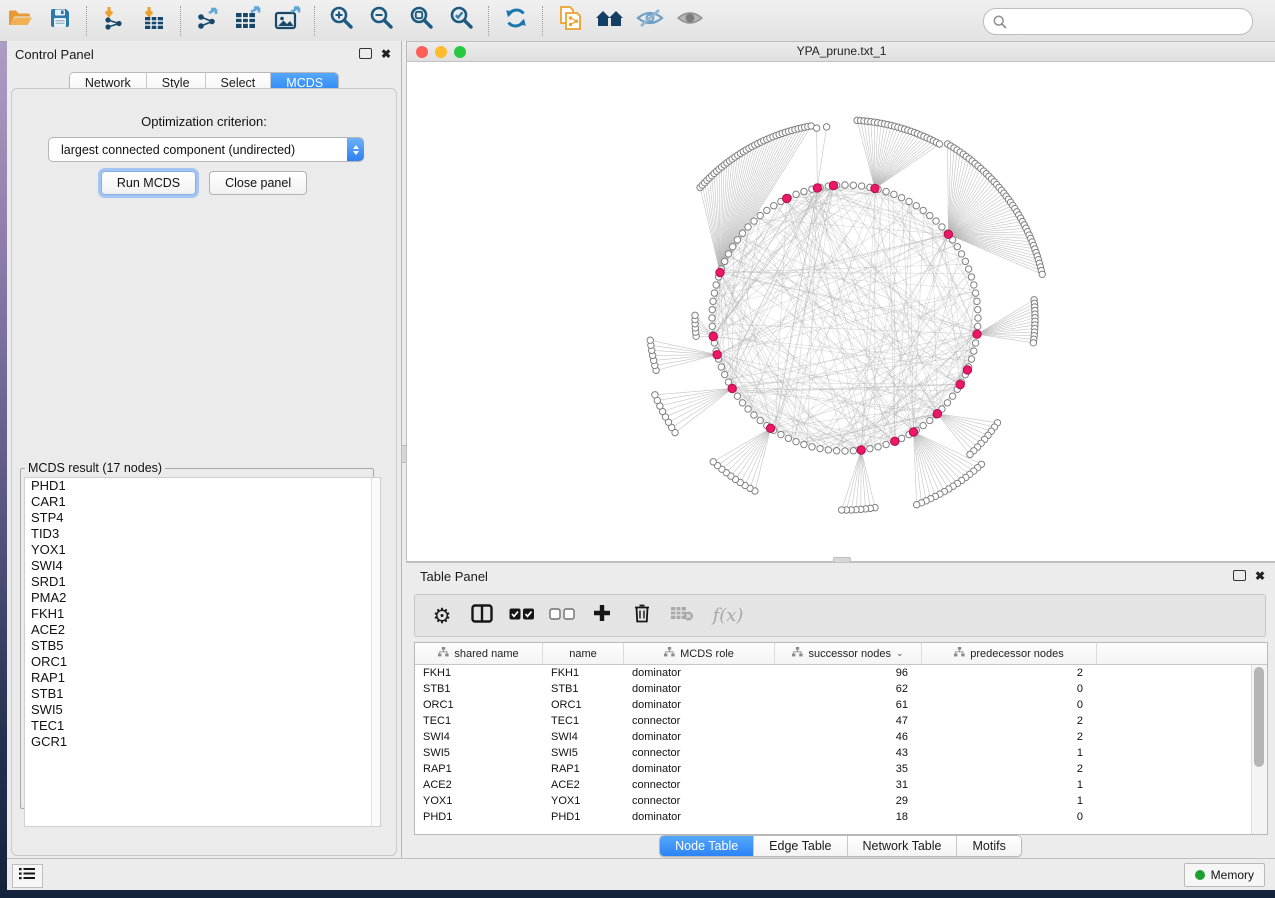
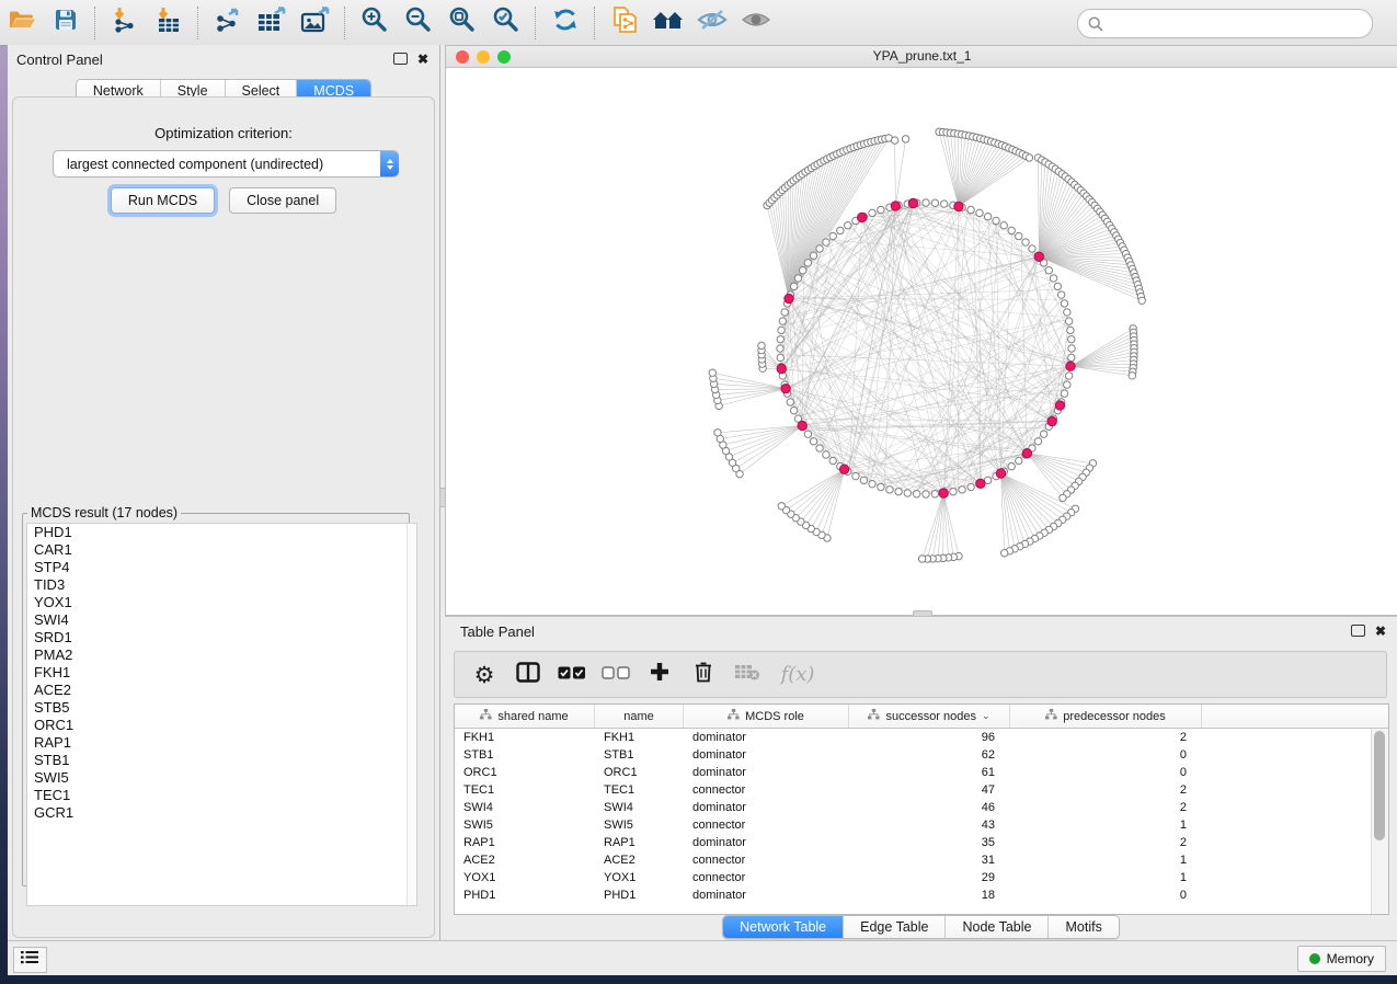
  Control Panel
  ✖
  Network
  Style
  Select
  MCDS
  Optimization criterion:
  largest connected component (undirected)
  Run MCDS
  Close panel
  MCDS result (17 nodes)
  PHD1
  CAR1
  STP4
  TID3
  YOX1
  SWI4
  SRD1
  PMA2
  FKH1
  ACE2
  STB5
  ORC1
  RAP1
  STB1
  SWI5
  TEC1
  GCR1
  YPA_prune.txt_1
  Table Panel
  ✖
  ⚙
  f(x)
  shared name
  name
  MCDS role
  successor nodes
  ⌄
  predecessor nodes
  FKH1
  FKH1
  dominator
  96
  2
  STB1
  STB1
  dominator
  62
  0
  ORC1
  ORC1
  dominator
  61
  0
  TEC1
  TEC1
  connector
  47
  2
  SWI4
  SWI4
  dominator
  46
  2
  SWI5
  SWI5
  connector
  43
  1
  RAP1
  RAP1
  dominator
  35
  2
  ACE2
  ACE2
  connector
  31
  1
  YOX1
  YOX1
  connector
  29
  1
  PHD1
  PHD1
  dominator
  18
  0
- Node Table
+ Network Table
  Edge Table
- Network Table
+ Node Table
  Motifs
  Memory
